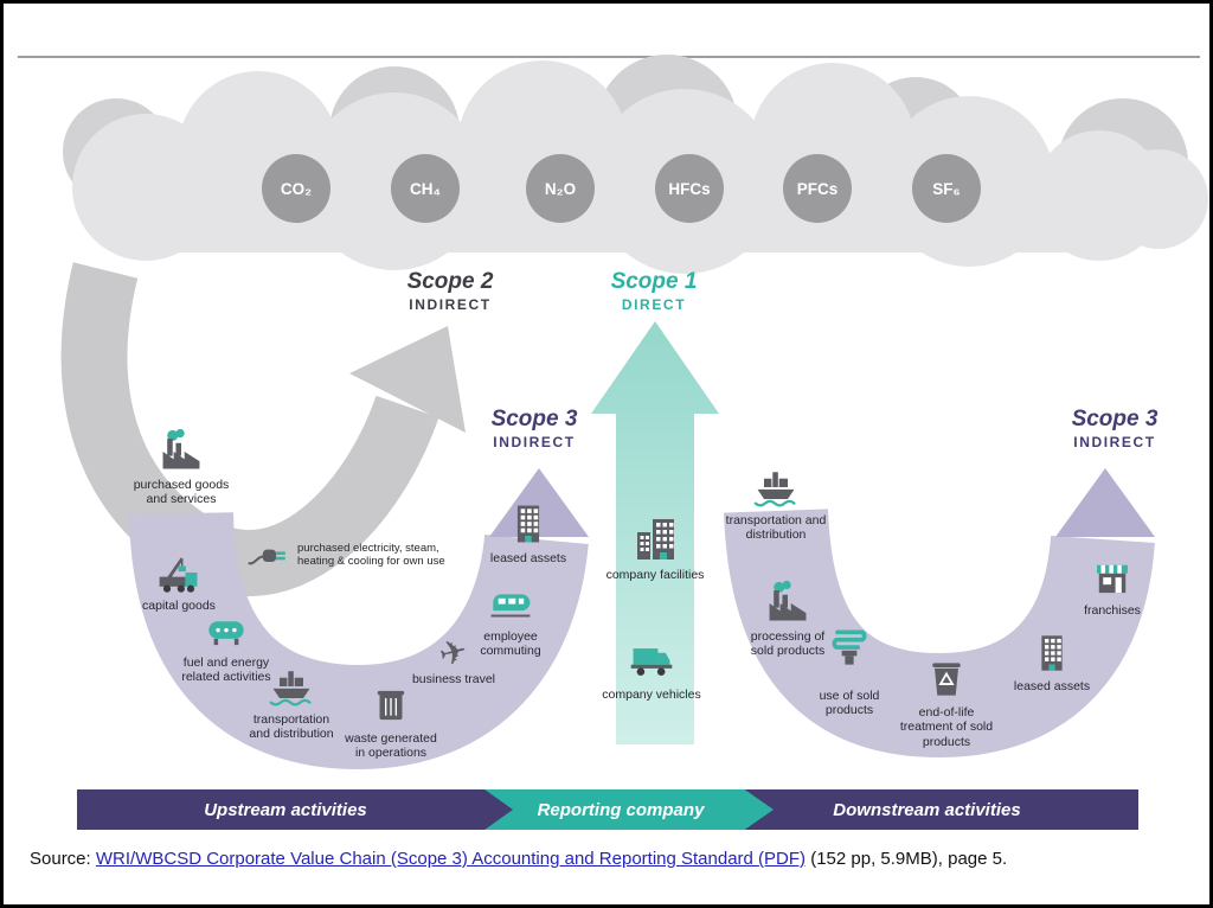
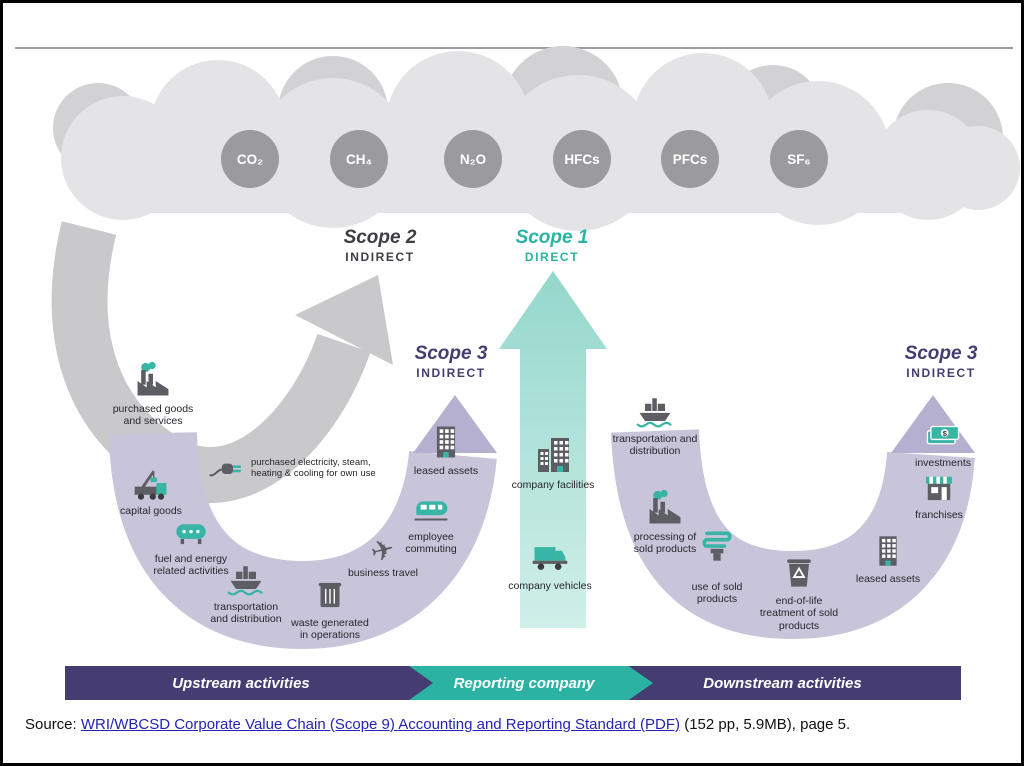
  CO₂
  CH₄
  N₂O
  HFCs
  PFCs
  SF₆
  Scope 2
  INDIRECT
  Scope 1
  DIRECT
  Scope 3
  INDIRECT
  Scope 3
  INDIRECT
  purchased goods and services
  purchased electricity, steam, heating & cooling for own use
  capital goods
  fuel and energy related activities
  transportation and distribution
  waste generated in operations
  leased assets
  employee commuting
  business travel
  company facilities
  company vehicles
  transportation and distribution
  processing of sold products
  use of sold products
  end-of-life treatment of sold products
  leased assets
  franchises
+ investments
  Downstream activities
  Reporting company
  Upstream activities
- Source: WRI/WBCSD Corporate Value Chain (Scope 3) Accounting and Reporting Standard (PDF) (152 pp, 5.9MB), page 5.
+ Source: WRI/WBCSD Corporate Value Chain (Scope 9) Accounting and Reporting Standard (PDF) (152 pp, 5.9MB), page 5.
